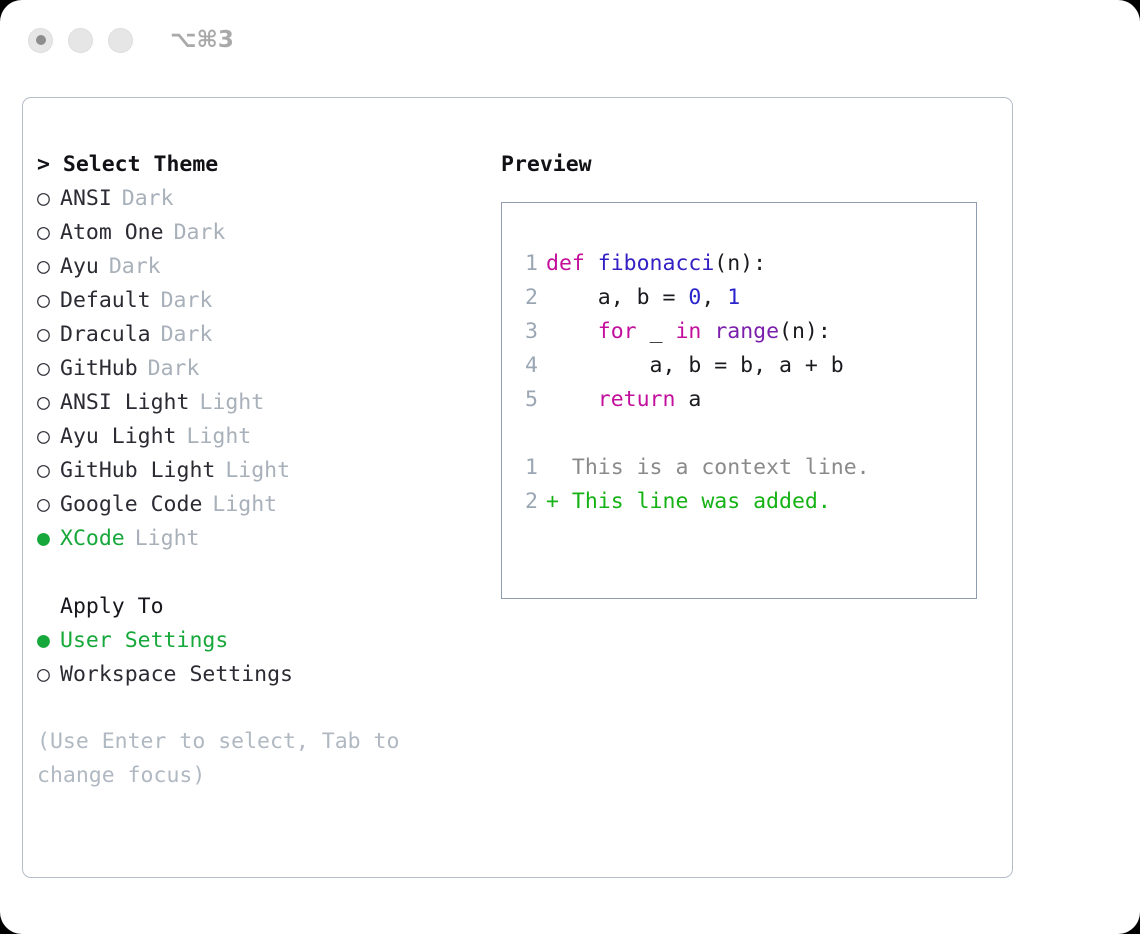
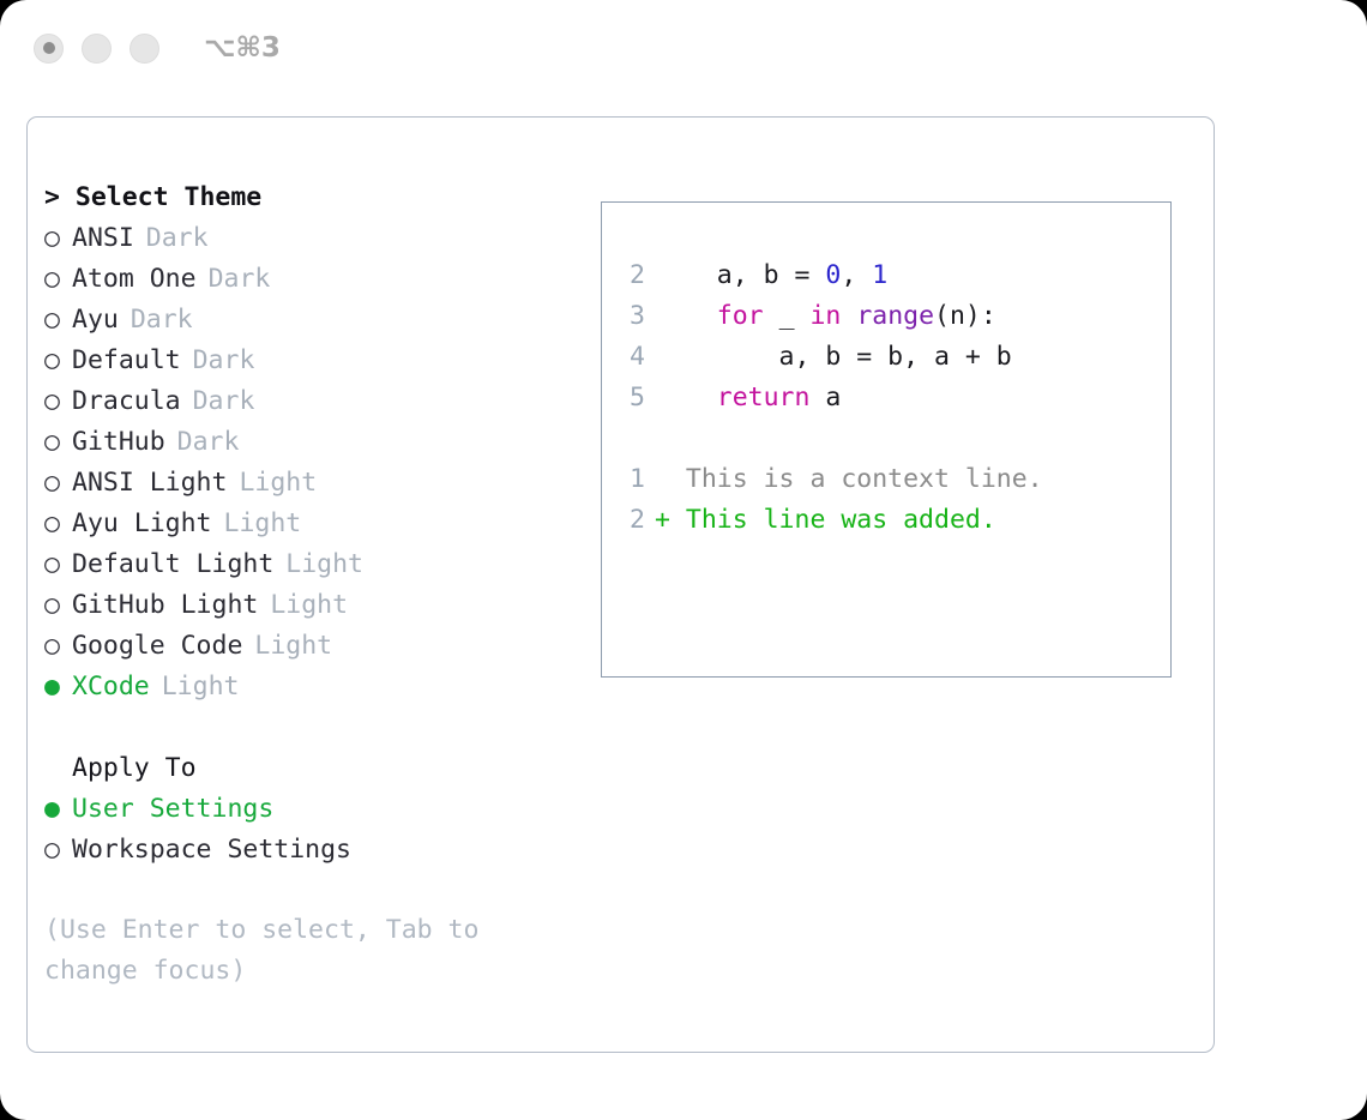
  ⌥⌘3
  > Select Theme
  ○ ANSI Dark
  ○ Atom One Dark
  ○ Ayu Dark
  ○ Default Dark
  ○ Dracula Dark
  ○ GitHub Dark
  ○ ANSI Light Light
  ○ Ayu Light Light
+ ○ Default Light Light
  ○ GitHub Light Light
  ○ Google Code Light
  ● XCode Light
  Apply To
  ● User Settings
  ○ Workspace Settings
  (Use Enter to select, Tab to change focus)
- Preview
- 1 def fibonacci(n):
  2 a, b = 0, 1
  3 for _ in range(n):
  4 a, b = b, a + b
  5 return a
  1 This is a context line.
  2 + This line was added.
